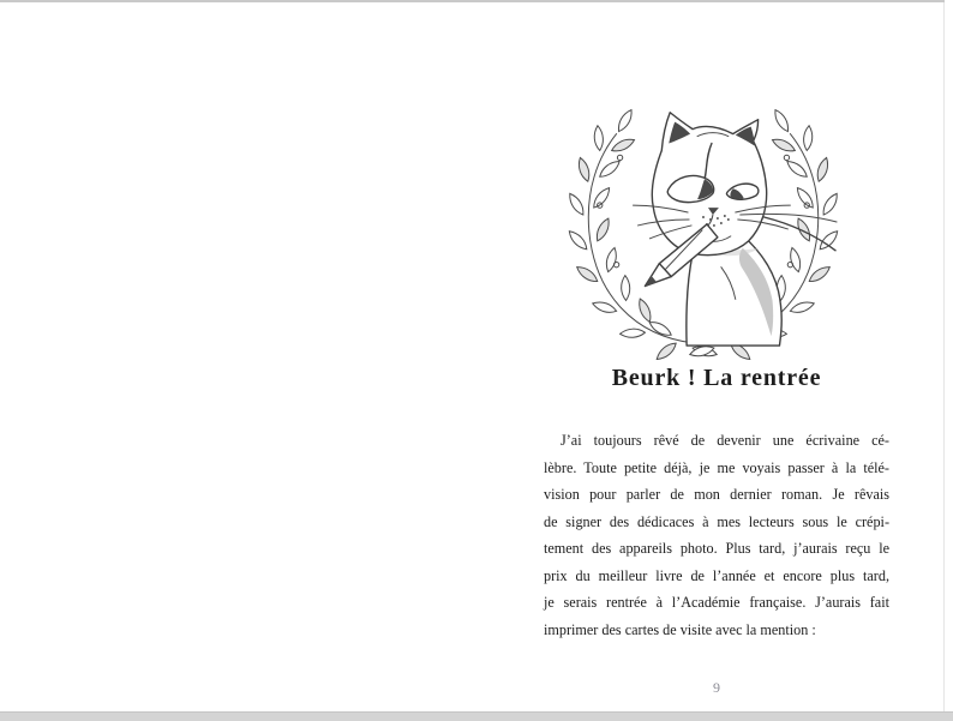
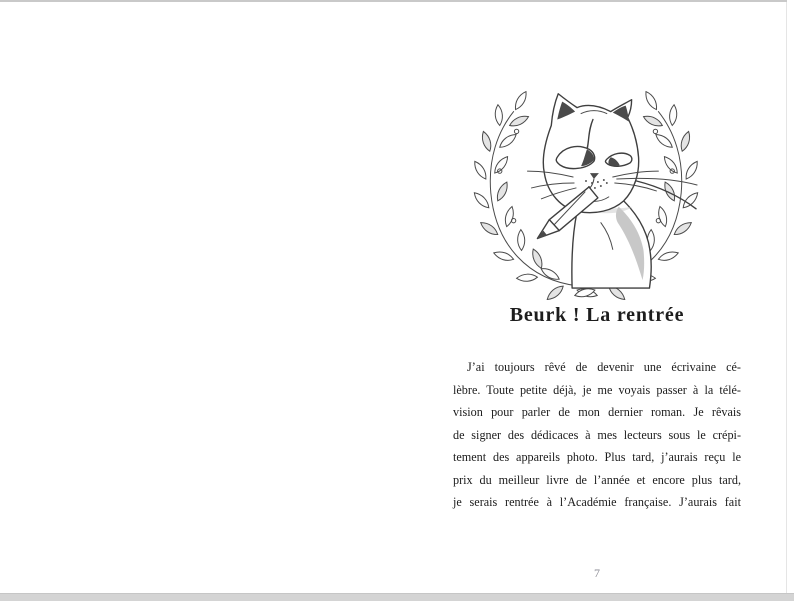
  Beurk ! La rentrée
  J’ai toujours rêvé de devenir une écrivaine cé-
  lèbre. Toute petite déjà, je me voyais passer à la télé-
  vision pour parler de mon dernier roman. Je rêvais
  de signer des dédicaces à mes lecteurs sous le crépi-
  tement des appareils photo. Plus tard, j’aurais reçu le
  prix du meilleur livre de l’année et encore plus tard,
  je serais rentrée à l’Académie française. J’aurais fait
- imprimer des cartes de visite avec la mention :
- 9
+ 7
